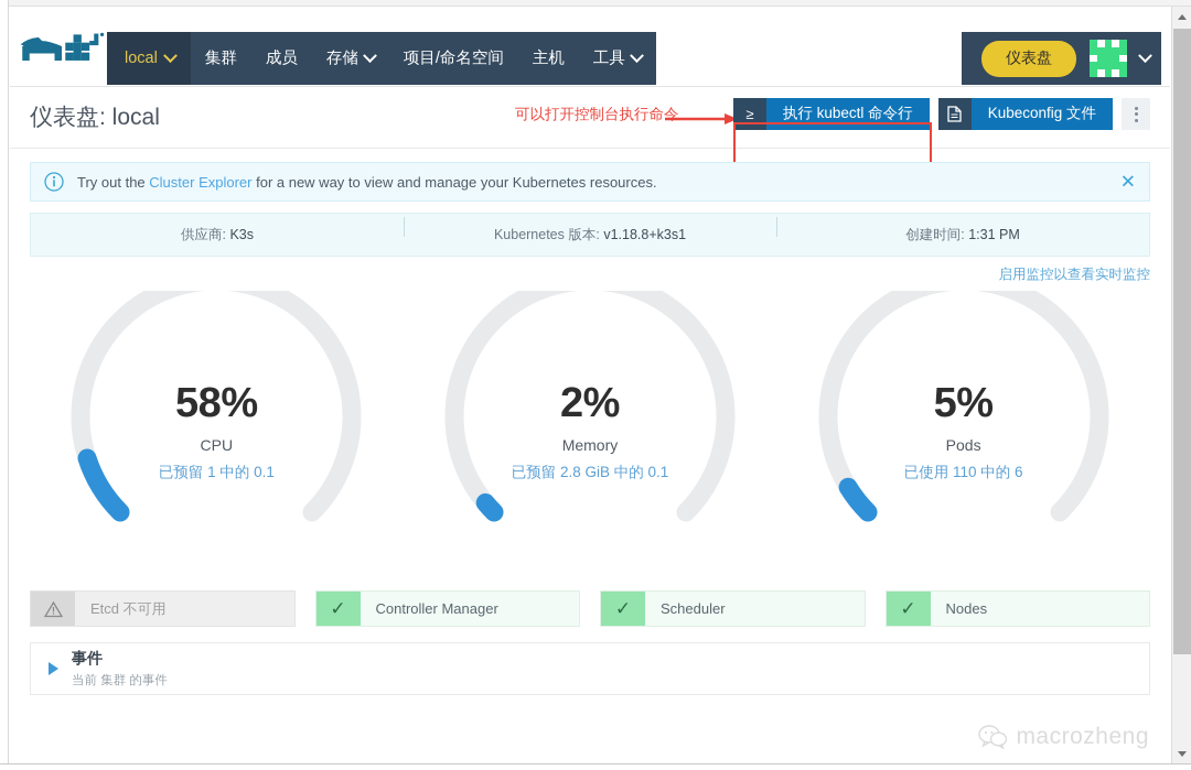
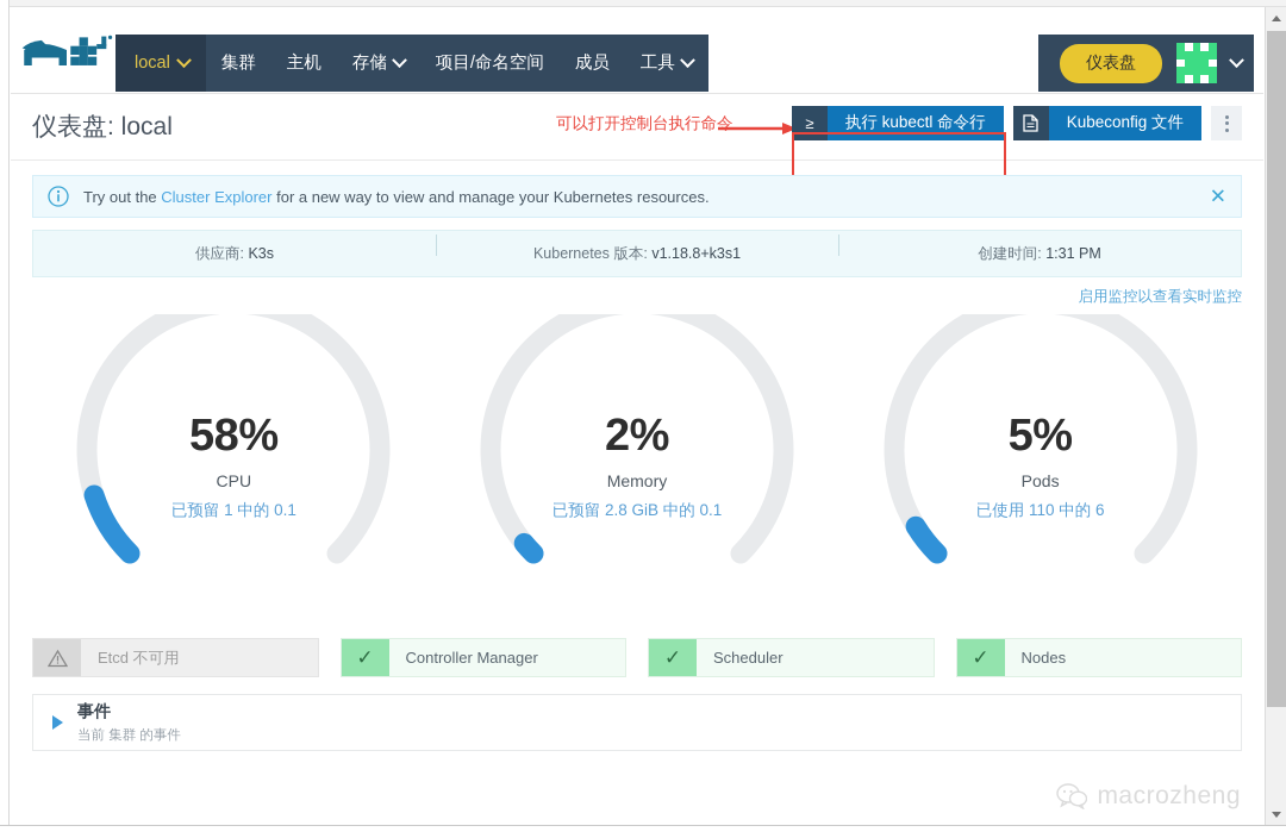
  local
  集群
- 成员
+ 主机
  存储
  项目/命名空间
- 主机
+ 成员
  工具
  仪表盘
  仪表盘: local
  可以打开控制台执行命令
  ≥
  执行 kubectl 命令行
  Kubeconfig 文件
  Try out the Cluster Explorer for a new way to view and manage your Kubernetes resources.
  ✕
  供应商: K3s
  Kubernetes 版本: v1.18.8+k3s1
  创建时间: 1:31 PM
  启用监控以查看实时监控
  58%
  CPU
  已预留 1 中的 0.1
  2%
  Memory
  已预留 2.8 GiB 中的 0.1
  5%
  Pods
  已使用 110 中的 6
  Etcd 不可用
  ✓
  Controller Manager
  ✓
  Scheduler
  ✓
  Nodes
  事件
  当前 集群 的事件
  macrozheng
